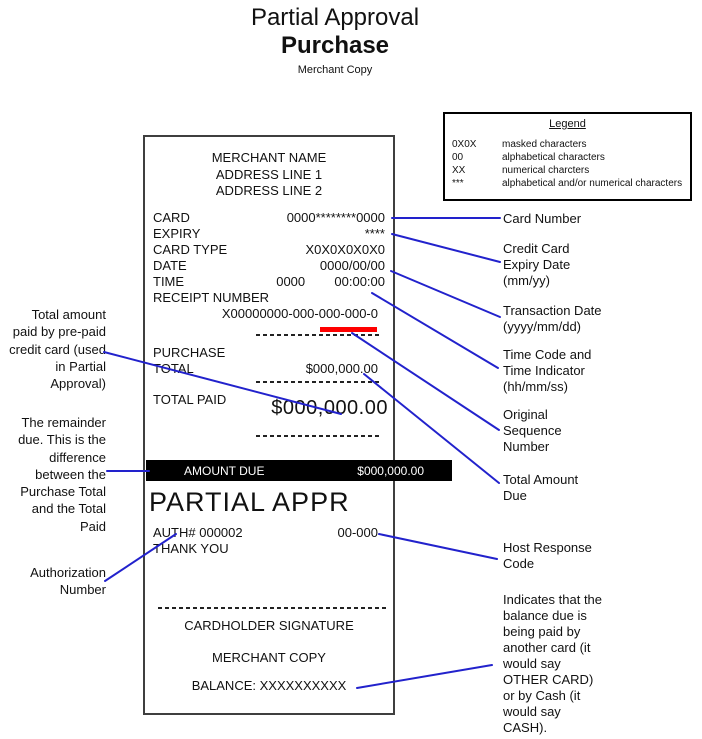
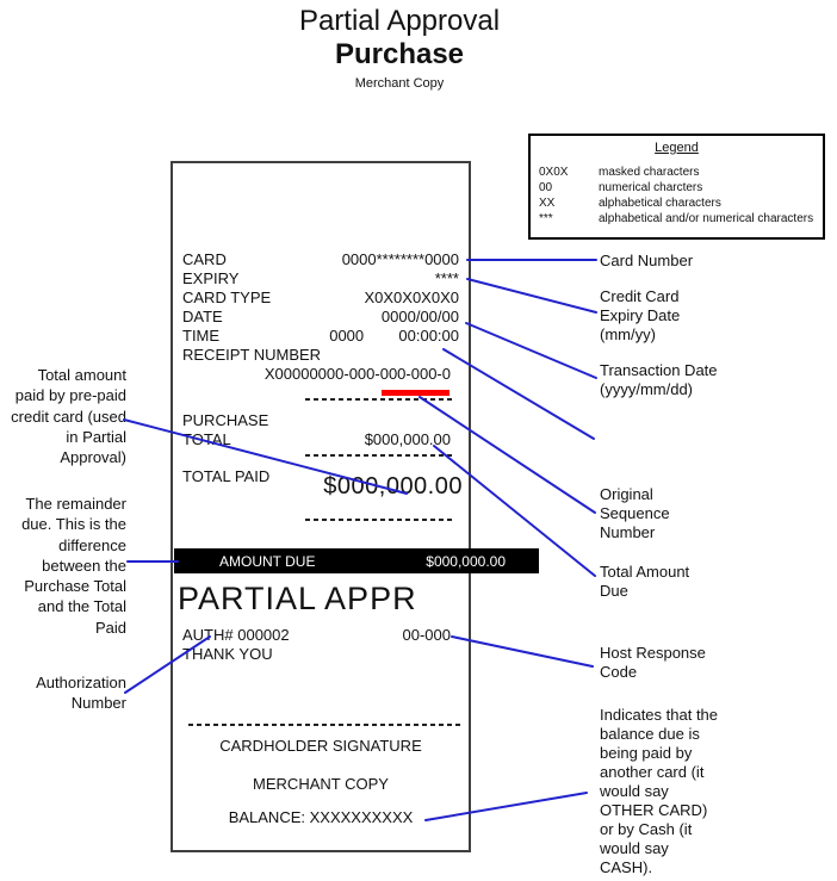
  Partial Approval
  Purchase
  Merchant Copy
  Legend
  0X0X
  masked characters
  00
- alphabetical characters
+ numerical charcters
  XX
- numerical charcters
+ alphabetical characters
  ***
  alphabetical and/or numerical characters
- MERCHANT NAME
- ADDRESS LINE 1
- ADDRESS LINE 2
  CARD
  0000********0000
  EXPIRY
  ****
  CARD TYPE
  X0X0X0X0X0
  DATE
  0000/00/00
  TIME
  0000 00:00:00
  RECEIPT NUMBER
  X00000000-000-000-000-0
  PURCHASE
  TTAL
  $000,000.00
  TOTAL PAID
  $000000.00
  AMOUNT DUE
  $000,000.00
  PARTIAL APPR
  AUTH# 000002
  00-000
  THANK YOU
  CARDHOLDER SIGNATURE
  MERCHANT COPY
  BALANCE: XXXXXXXXXX
  Total amount
  paid by pre-paid
  credit card (used
  in Partial
  Approval)
  The remainder
  due. This is the
  difference
  between the
  Purchase Total
  and the Total
  Paid
  Authorization
  Number
  Card Number
  Credit Card
  Expiry Date
  (mm/yy)
  Transaction Date
  (yyyy/mm/dd)
- Time Code and
- Time Indicator
- (hh/mm/ss)
  Original
  Sequence
  Number
  Total Amount
  Due
  Host Response
  Code
  Indicates that the
  balance due is
  being paid by
  another card (it
  would say
  OTHER CARD)
  or by Cash (it
  would say
  CASH).
